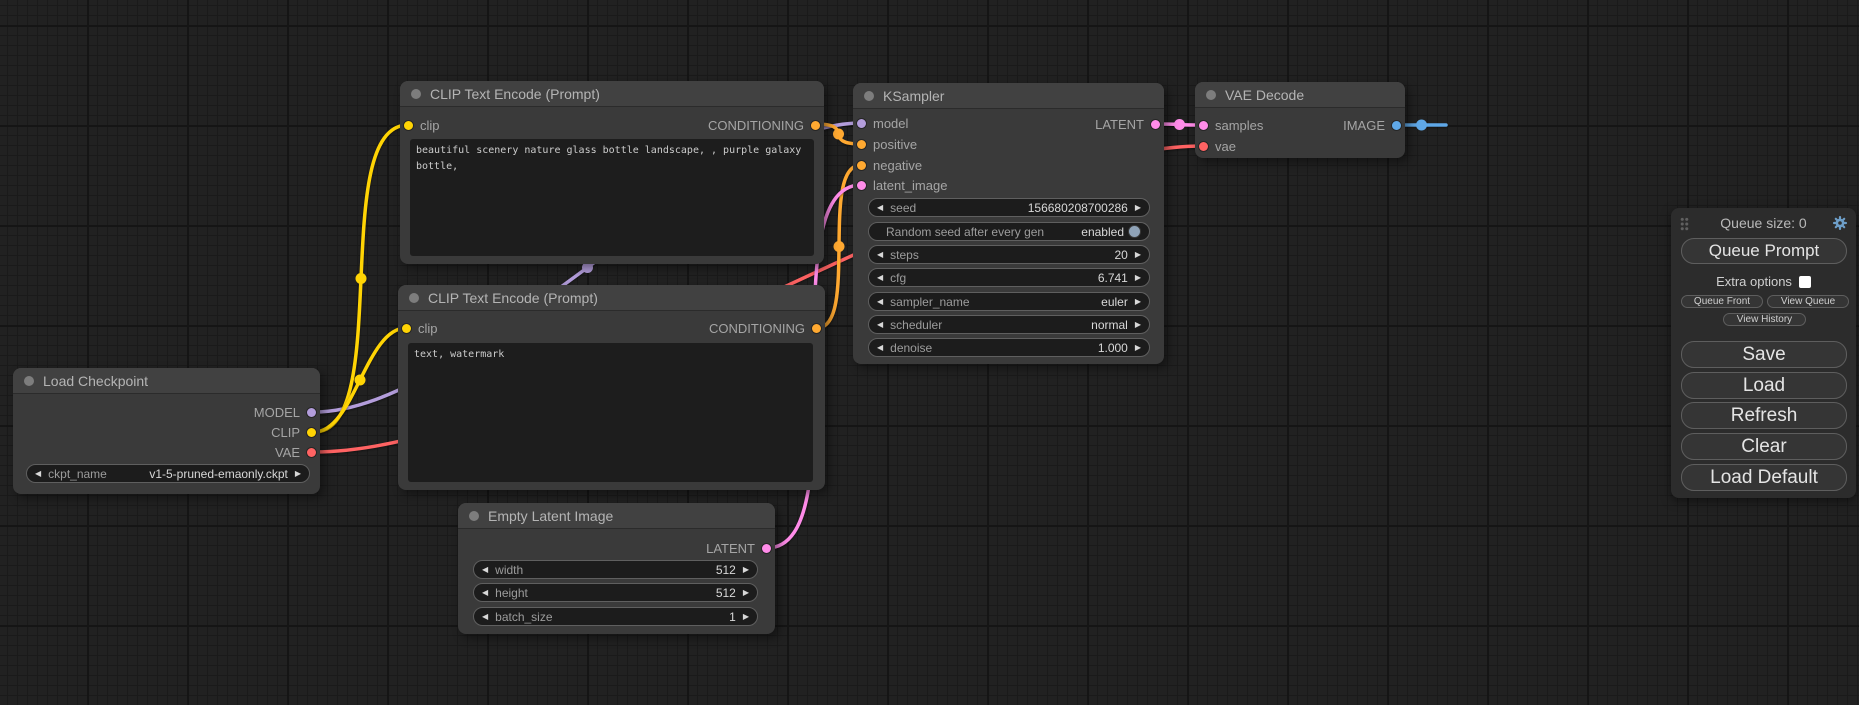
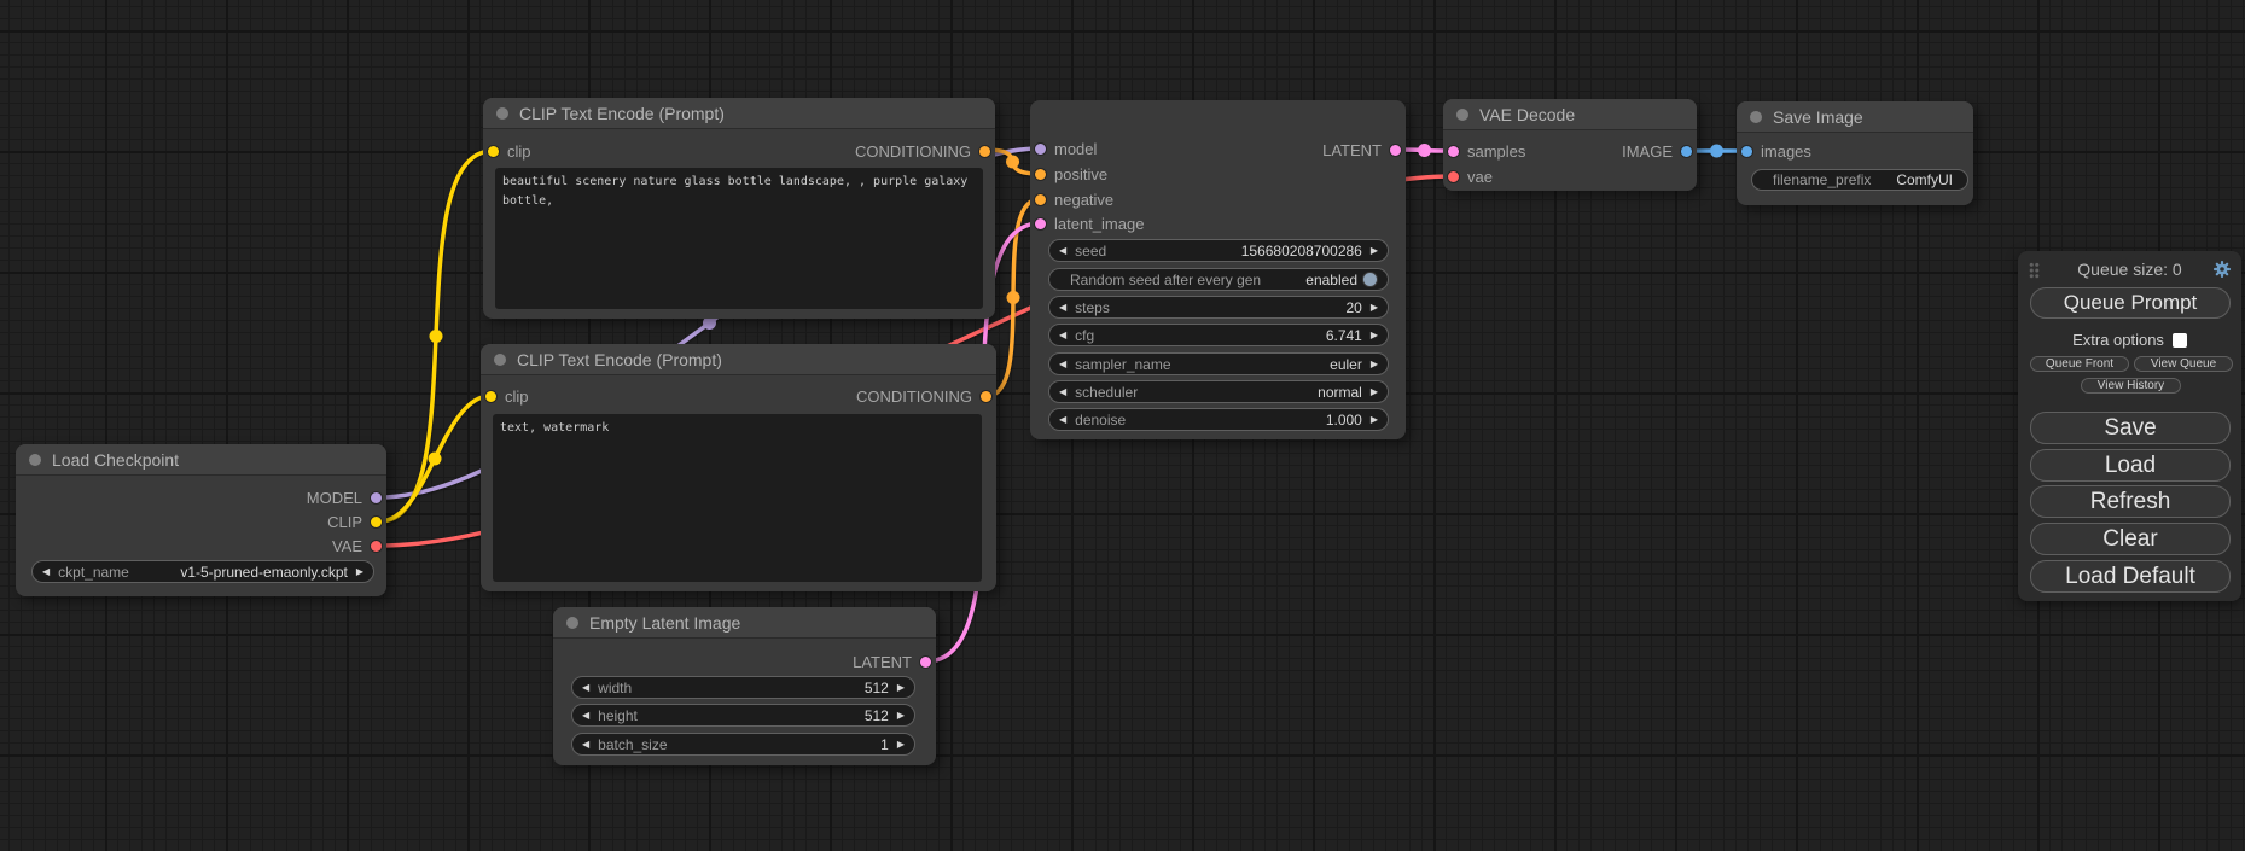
  Load Checkpoint
  MODEL
  CLIP
  VAE
  ◀
  ckpt_name
  v1-5-pruned-emaonly.ckpt
  ▶
  CLIP Text Encode (Prompt)
  clip
  CONDITIONING
  beautiful scenery nature glass bottle landscape, , purple galaxy bottle,
  CLIP Text Encode (Prompt)
  clip
  CONDITIONING
  text, watermark
  Empty Latent Image
  LATENT
  ◀
  width
  512
  ▶
  ◀
  height
  512
  ▶
  ◀
  batch_size
  1
  ▶
- KSampler
  model
  positive
  negative
  latent_image
  LATENT
  ◀
  seed
  156680208700286
  ▶
  Random seed after every gen
  enabled
  ◀
  steps
  20
  ▶
  ◀
  cfg
  6.741
  ▶
  ◀
  sampler_name
  euler
  ▶
  ◀
  scheduler
  normal
  ▶
  ◀
  denoise
  1.000
  ▶
  VAE Decode
  samples
  vae
  IMAGE
+ Save Image
+ images
+ filename_prefix
+ ComfyUI
  Queue size: 0
  Queue Prompt
  Extra options
  Queue Front
  View Queue
  View History
  Save
  Load
  Refresh
  Clear
  Load Default
